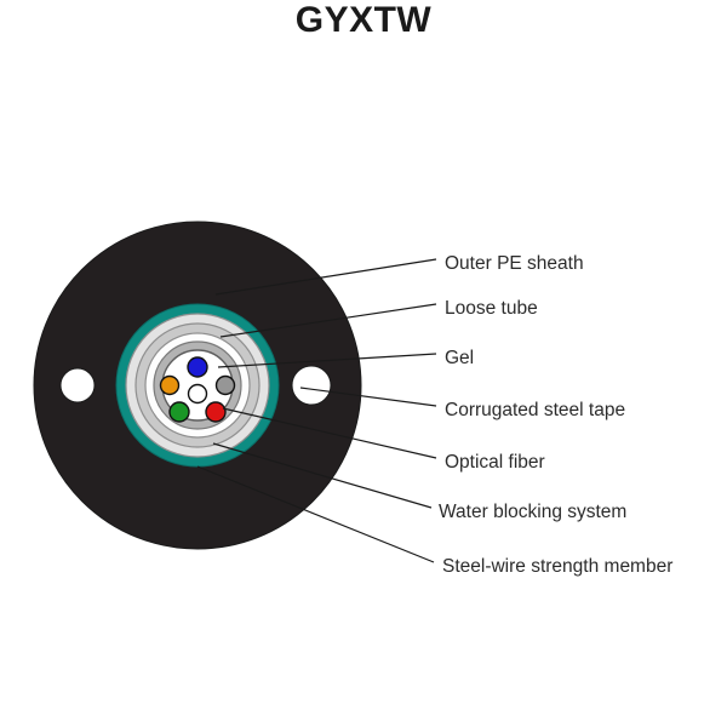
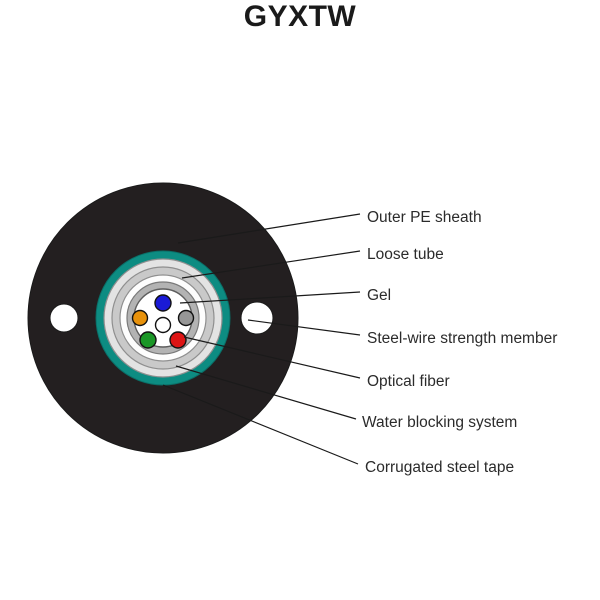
  GYXTW
  Outer PE sheath
  Loose tube
  Gel
- Corrugated steel tape
+ Steel-wire strength member
  Optical fiber
  Water blocking system
- Steel-wire strength member
+ Corrugated steel tape
